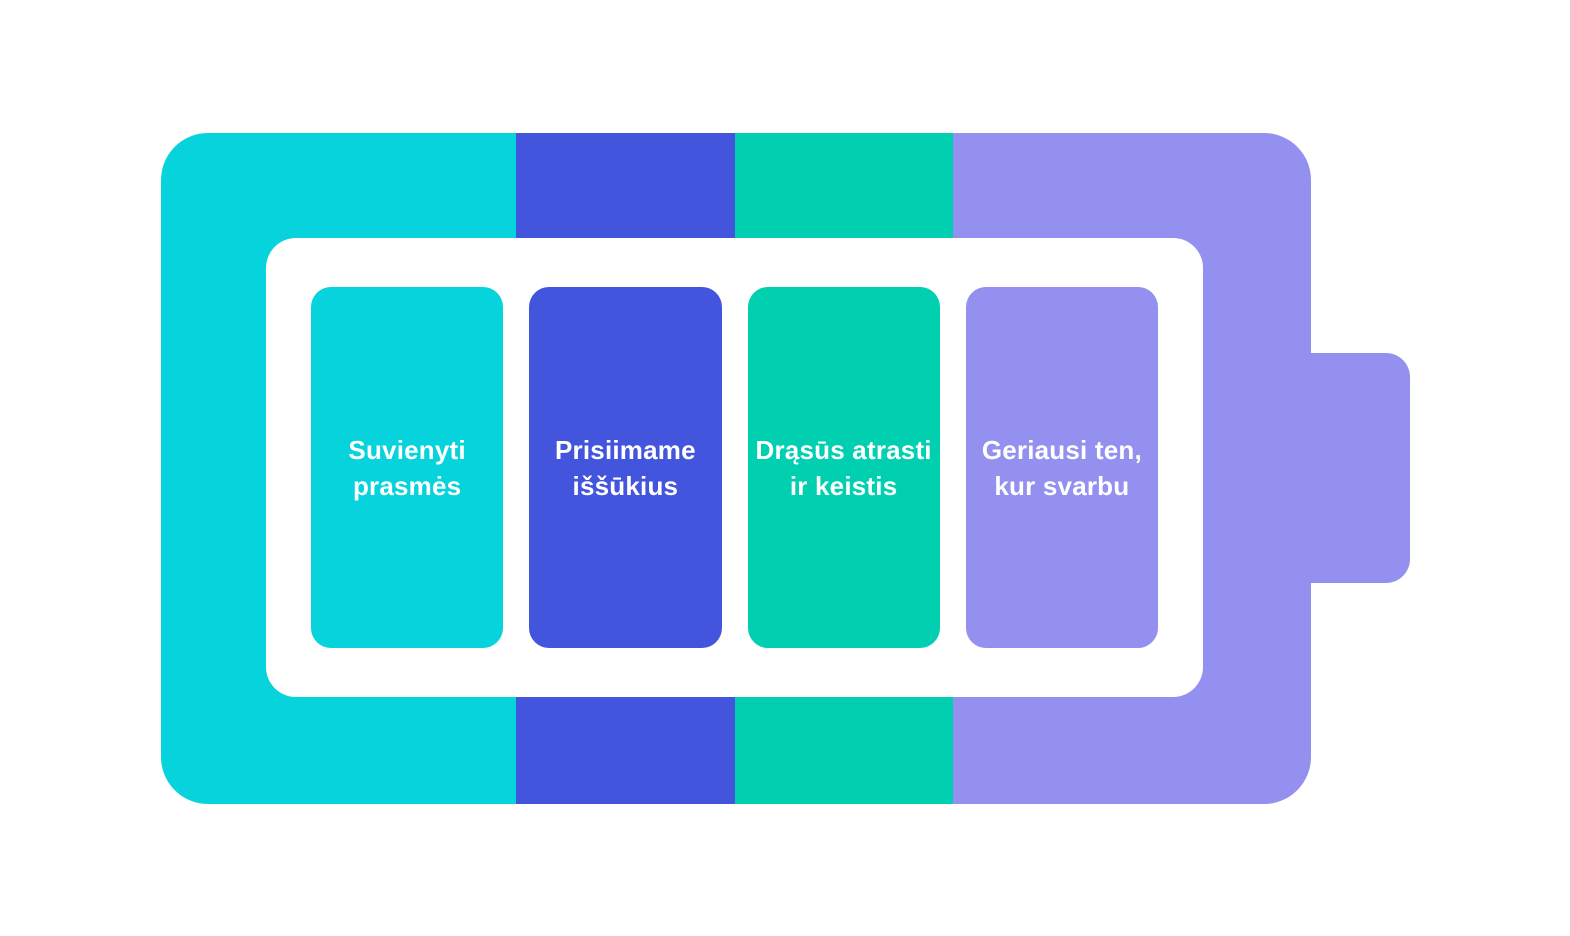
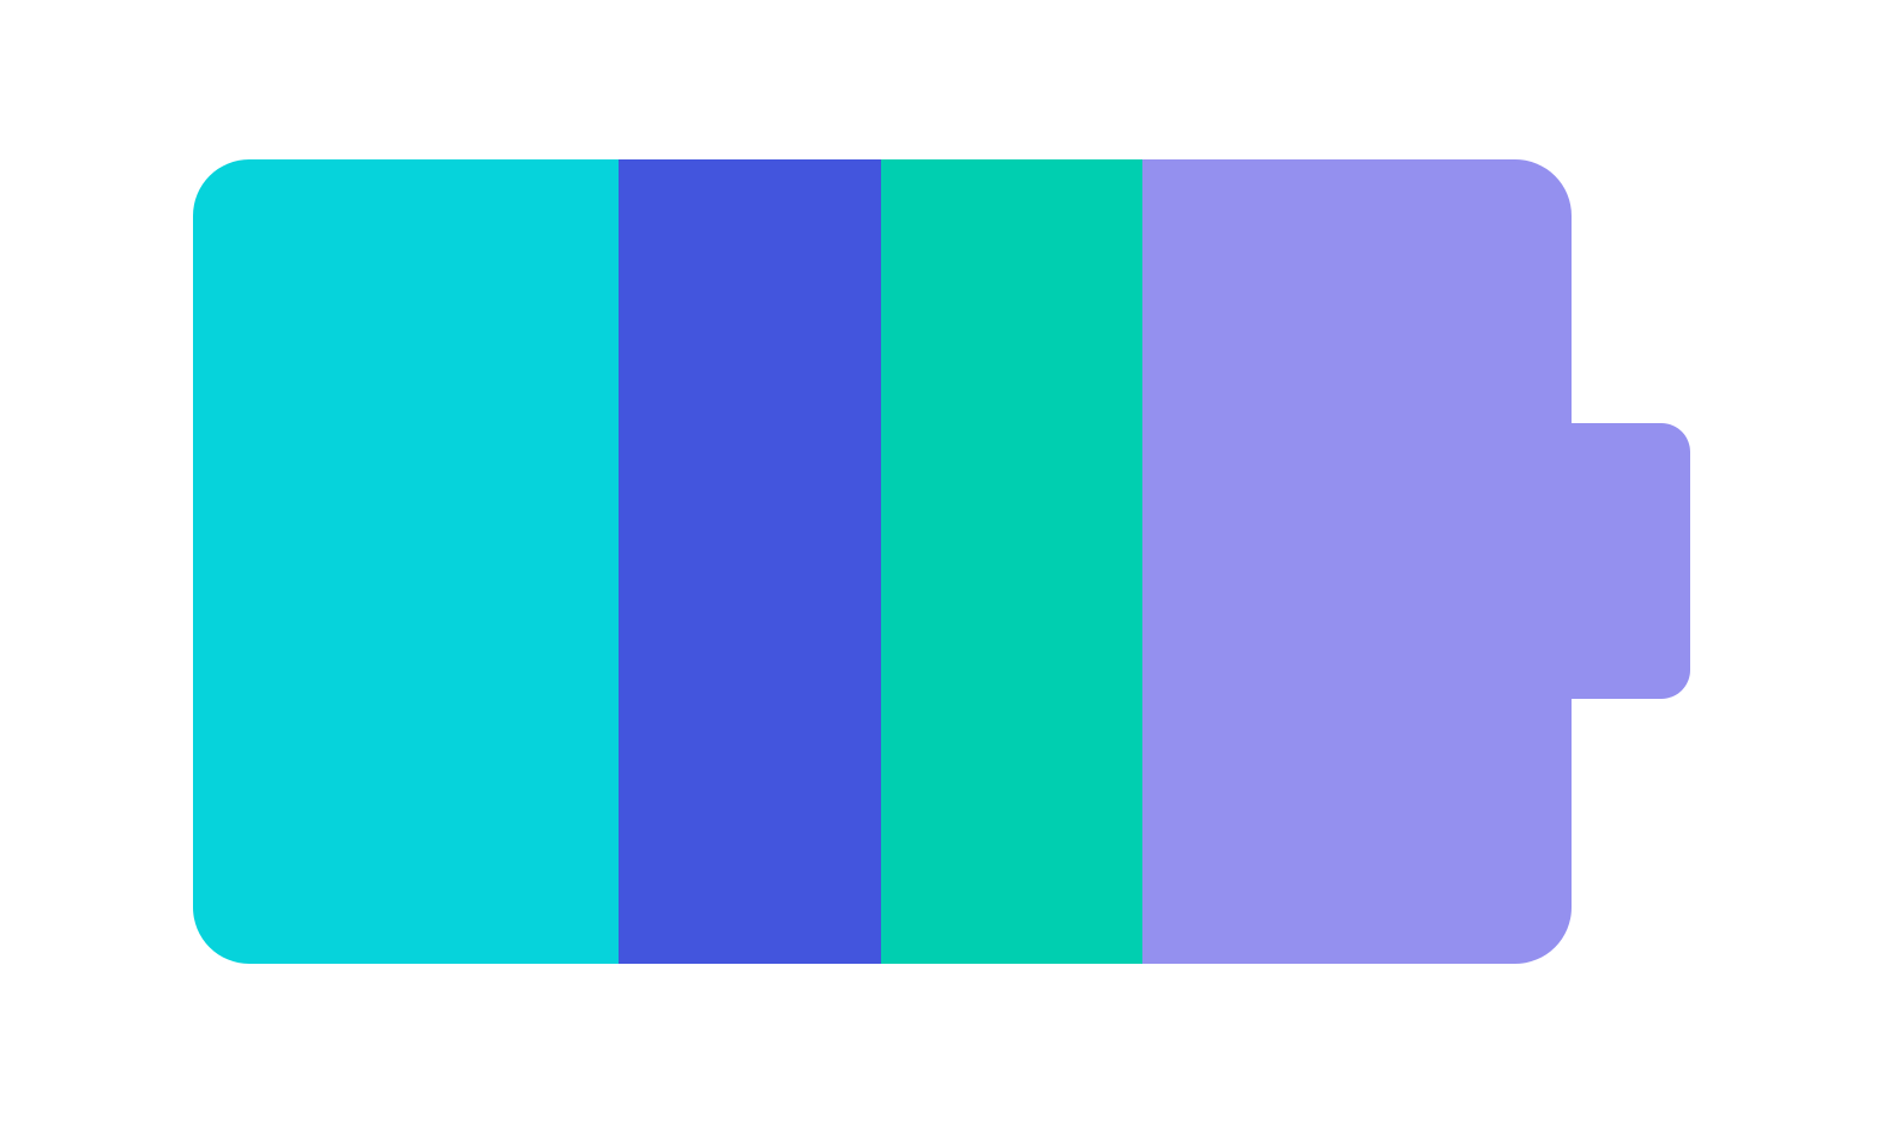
- Suvienyti
- prasmės
- Prisiimame
- iššūkius
- Drąsūs atrasti
- ir keistis
- Geriausi ten,
- kur svarbu
